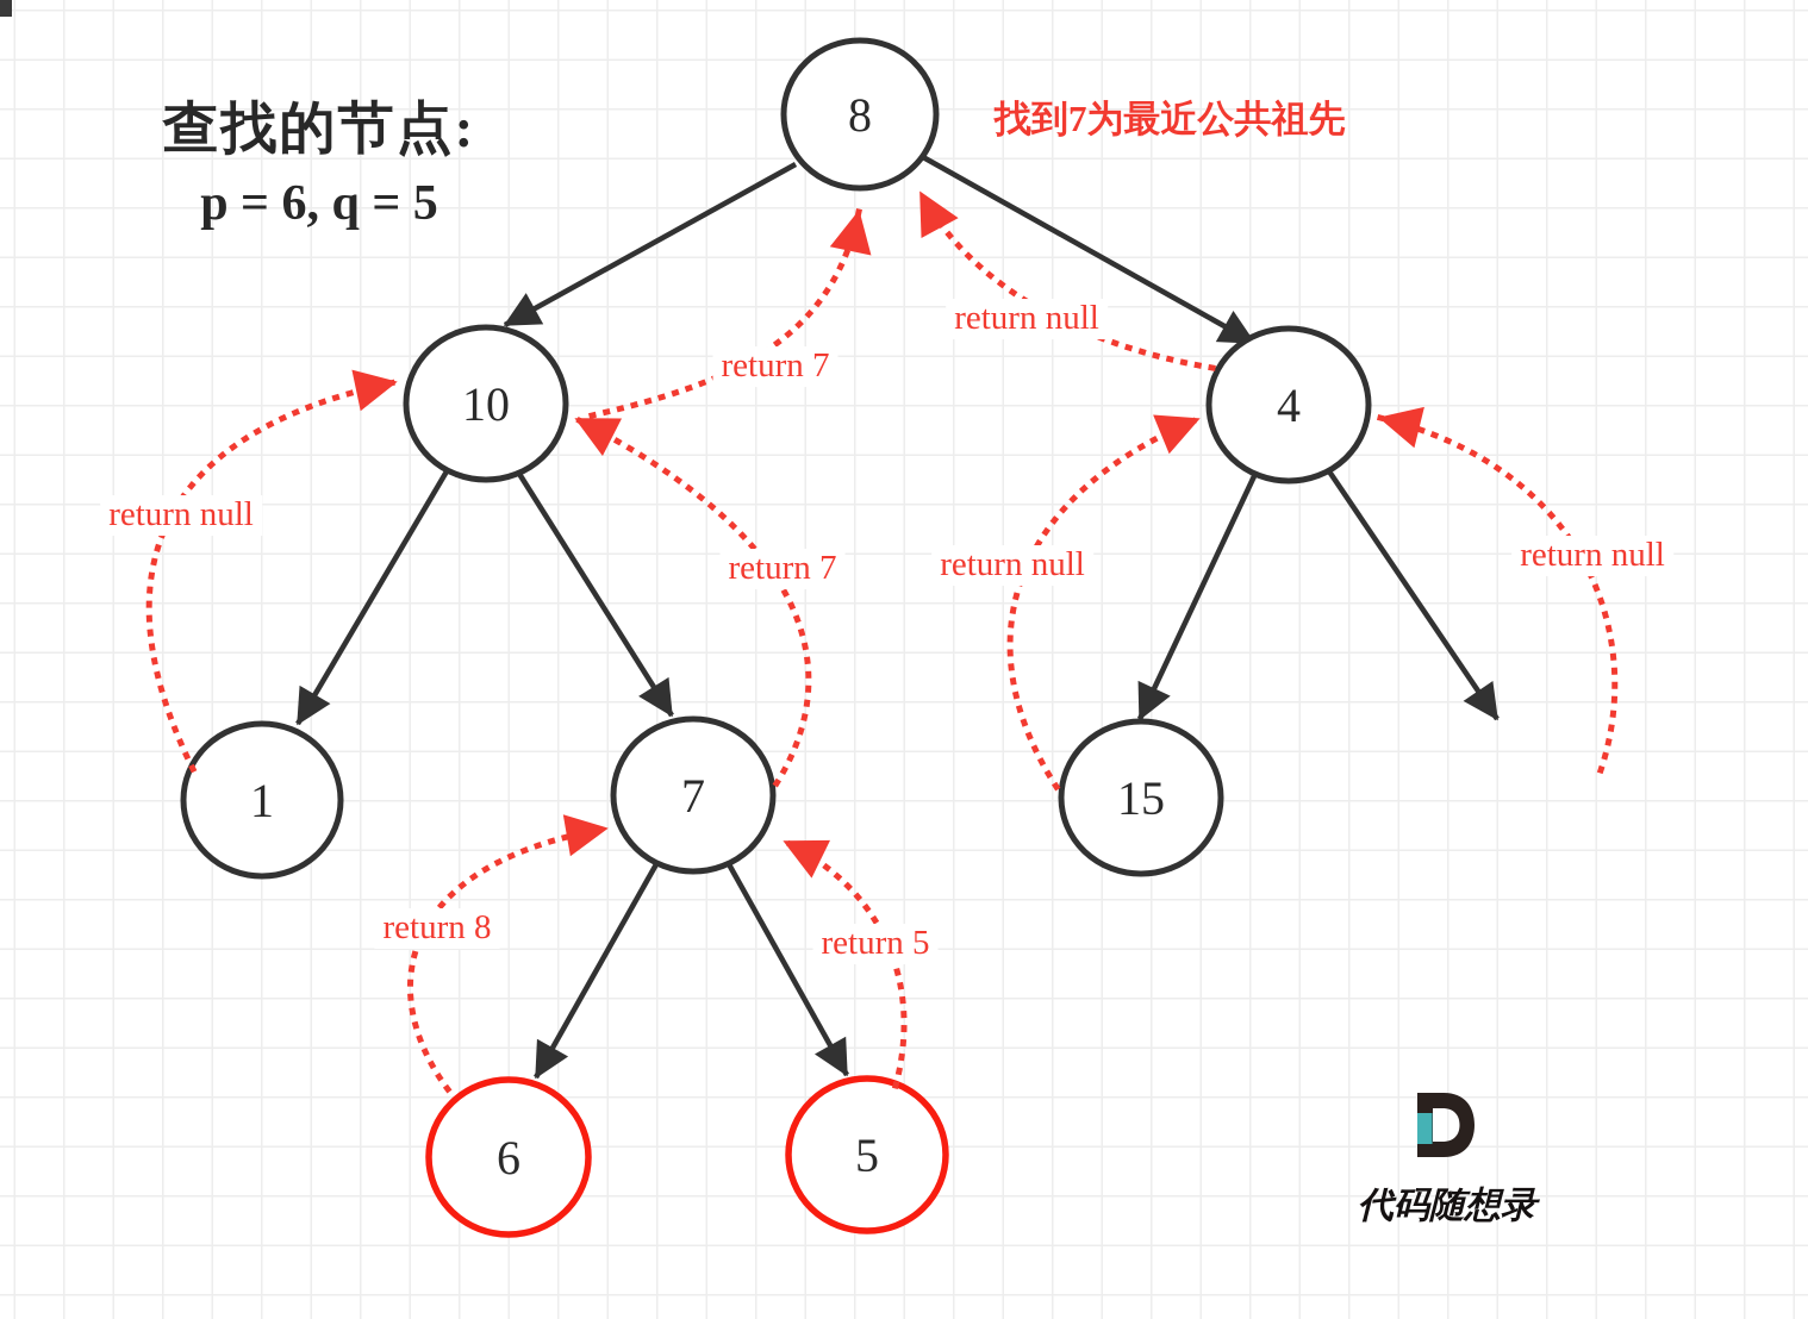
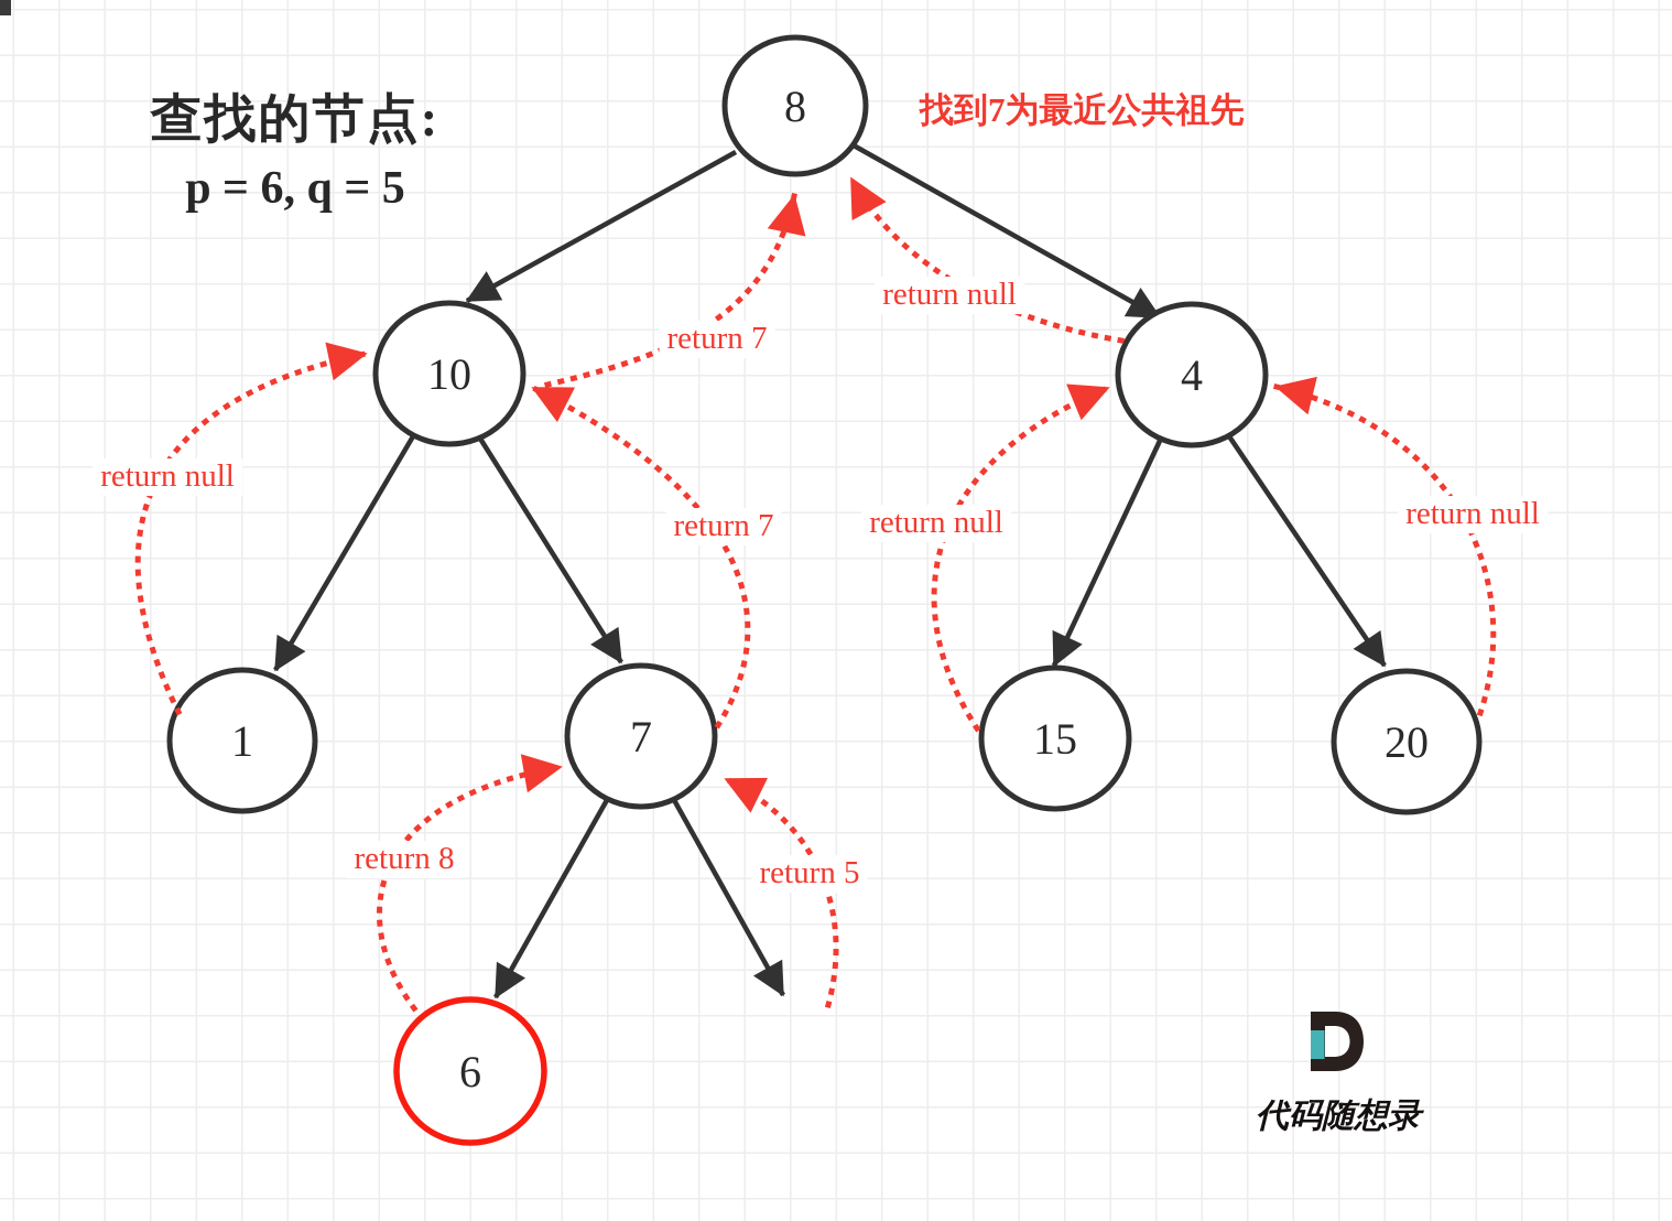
  查找的节点:
  p = 6, q = 5
  找到7为最近公共祖先
  8
  10
  4
  1
  7
  15
+ 20
  6
- 5
  return null
  return 7
  return 7
  return null
  return null
  return null
  return 8
  return 5
  代码随想录
